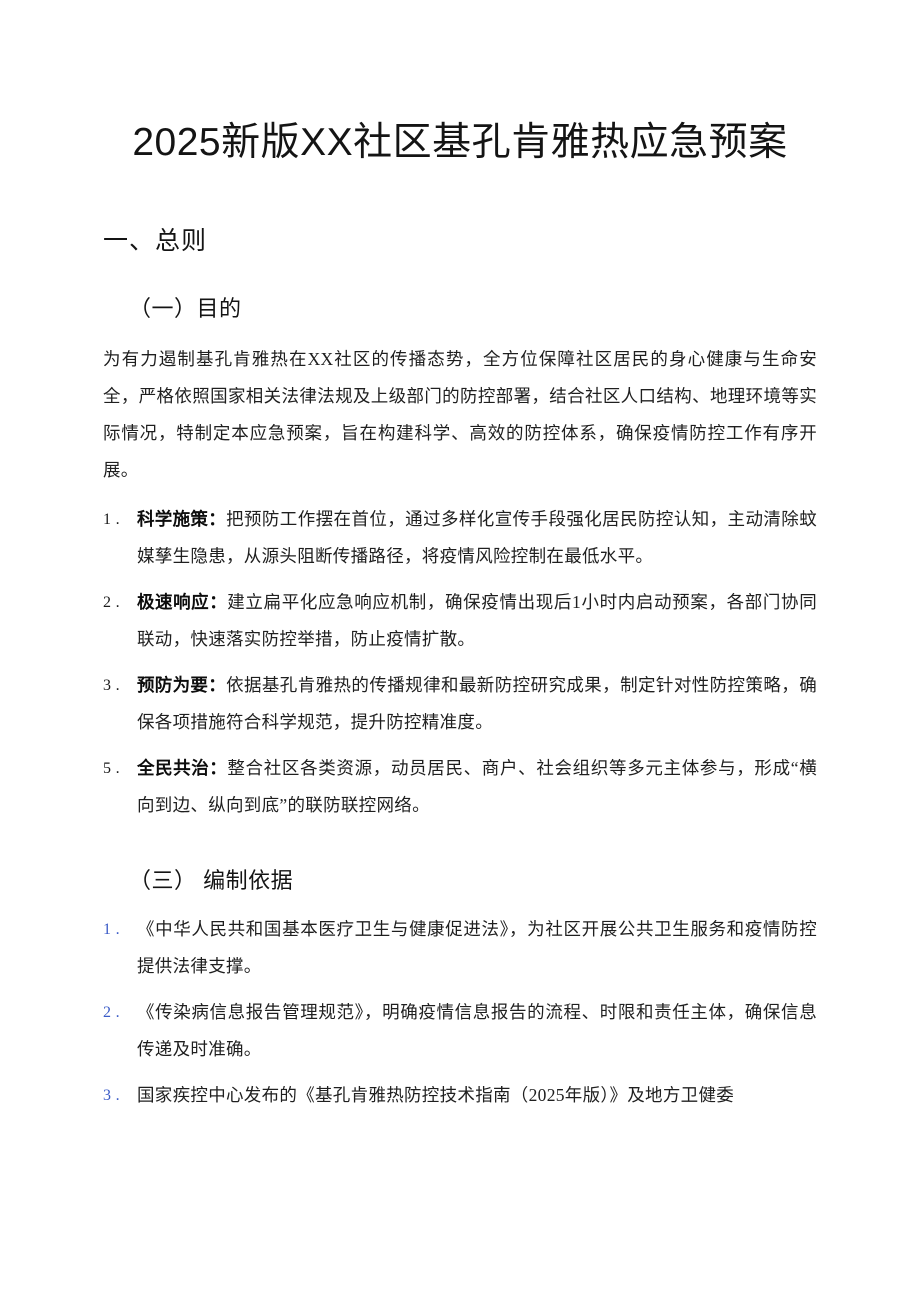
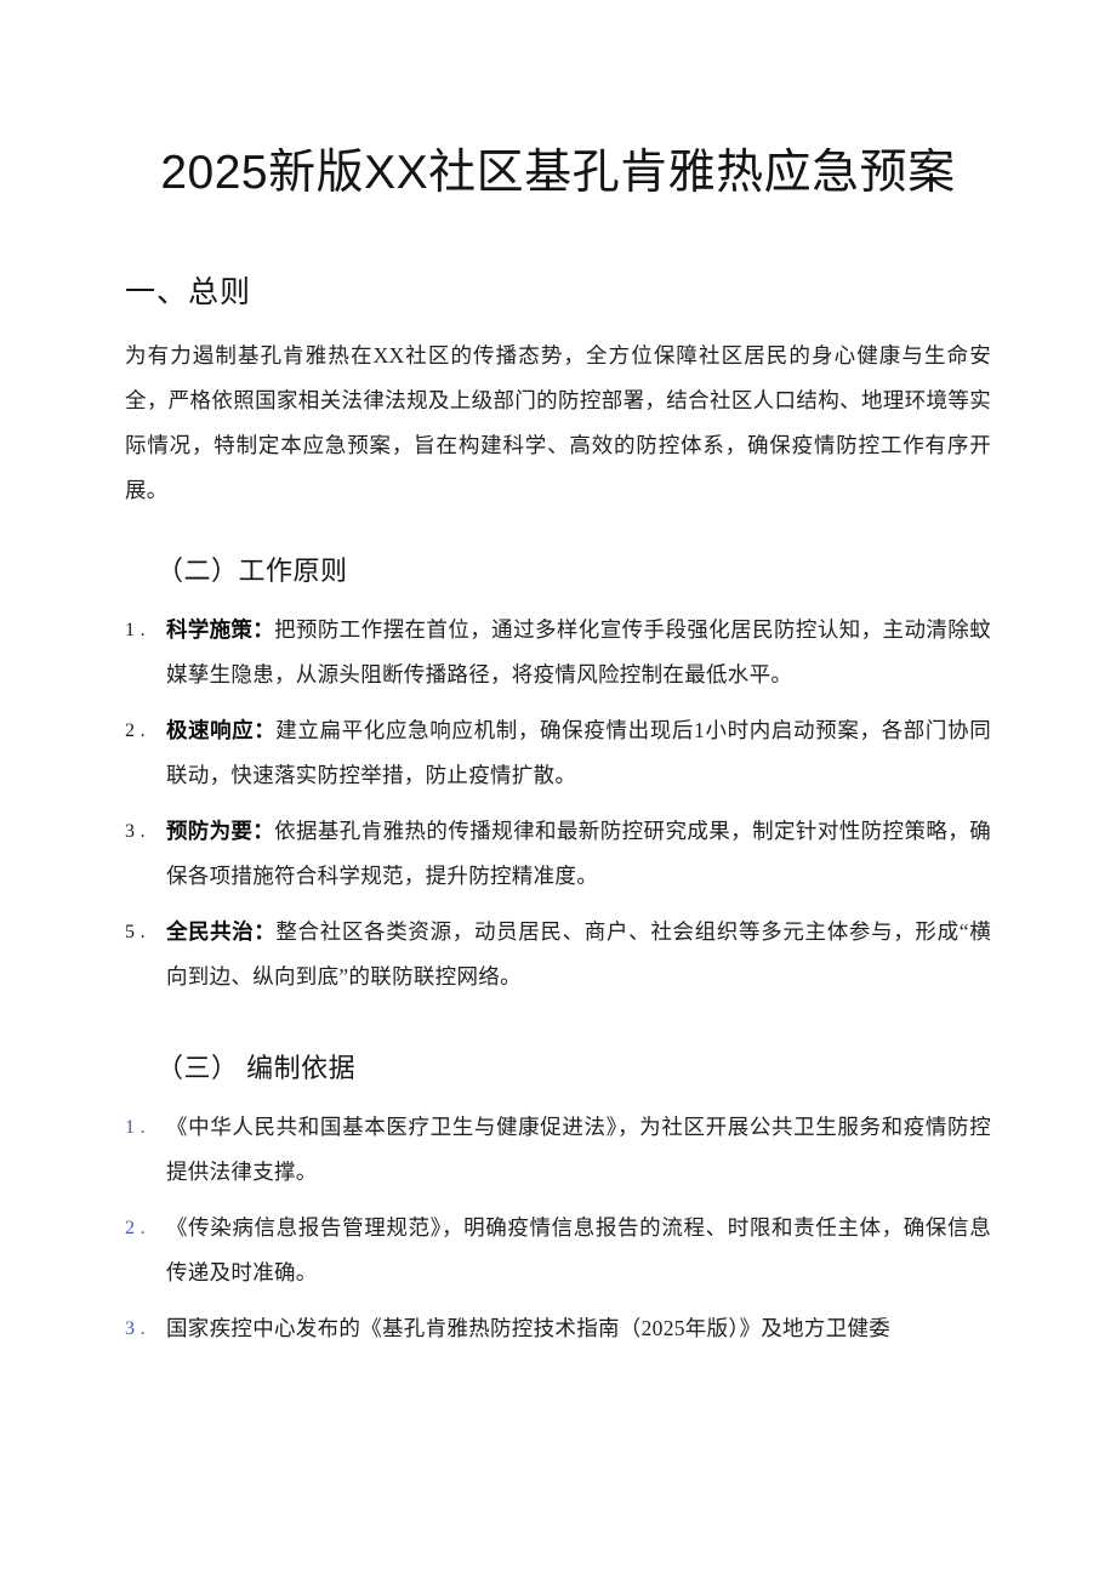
  2025新版XX社区基孔肯雅热应急预案
  一、总则
- （一）目的
  为有力遏制基孔肯雅热在XX社区的传播态势，全方位保障社区居民的身心健康与生命安全，严格依照国家相关法律法规及上级部门的防控部署，结合社区人口结构、地理环境等实际情况，特制定本应急预案，旨在构建科学、高效的防控体系，确保疫情防控工作有序开展。
+ （二）工作原则
  1 .
  科学施策：把预防工作摆在首位，通过多样化宣传手段强化居民防控认知，主动清除蚊媒孳生隐患，从源头阻断传播路径，将疫情风险控制在最低水平。
  2 .
  极速响应：建立扁平化应急响应机制，确保疫情出现后1小时内启动预案，各部门协同联动，快速落实防控举措，防止疫情扩散。
  3 .
  预防为要：依据基孔肯雅热的传播规律和最新防控研究成果，制定针对性防控策略，确保各项措施符合科学规范，提升防控精准度。
  5 .
  全民共治：整合社区各类资源，动员居民、商户、社会组织等多元主体参与，形成“横向到边、纵向到底”的联防联控网络。
  （三） 编制依据
  1 .
  《中华人民共和国基本医疗卫生与健康促进法》，为社区开展公共卫生服务和疫情防控提供法律支撑。
  2 .
  《传染病信息报告管理规范》，明确疫情信息报告的流程、时限和责任主体，确保信息传递及时准确。
  3 .
  国家疾控中心发布的《基孔肯雅热防控技术指南（2025年版）》及地方卫健委
